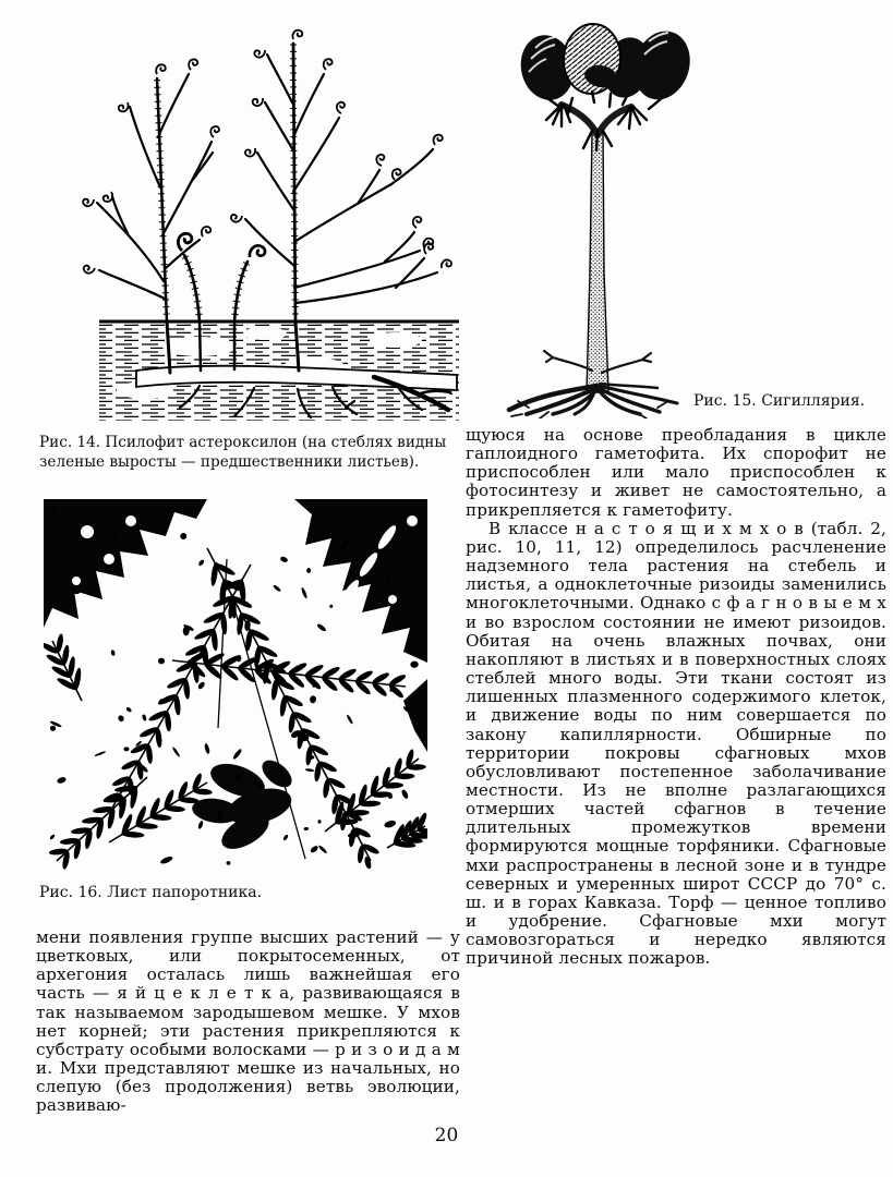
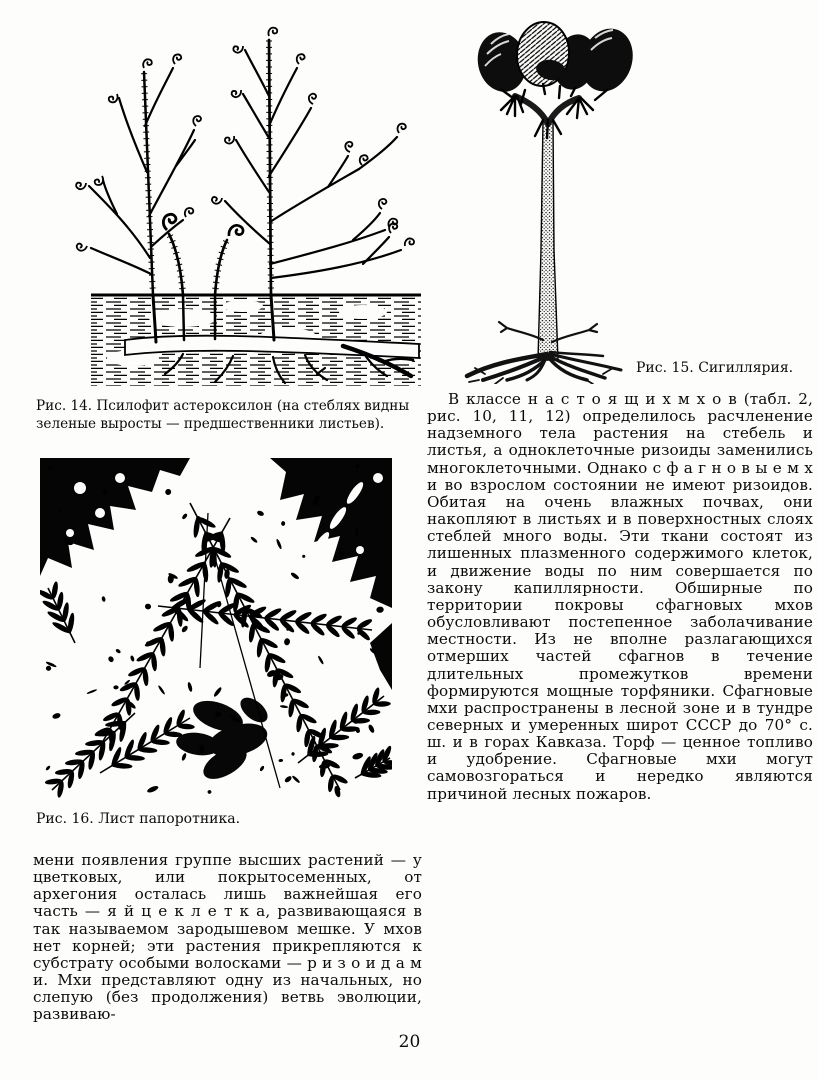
  Рис. 14. Псилофит астероксилон (на стеблях видны зеленые выросты — предшественники листьев).
  Рис. 15. Сигиллярия.
  Рис. 16. Лист папоротника.
- щуюся на основе преобладания в цикле гаплоидного гаметофита. Их спорофит не приспособлен или мало приспособлен к фотосинтезу и живет не самостоятельно, а прикрепляется к гаметофиту.
  В классе н а с т о я щ и х м х о в (табл. 2, рис. 10, 11, 12) определилось расчленение надземного тела растения на стебель и листья, а одноклеточные ризоиды заменились многоклеточными. Однако с ф а г н о в ы е м х и во взрослом состоянии не имеют ризоидов. Обитая на очень влажных почвах, они накопляют в листьях и в поверхностных слоях стеблей много воды. Эти ткани состоят из лишенных плазменного содержимого клеток, и движение воды по ним совершается по закону капиллярности. Обширные по территории покровы сфагновых мхов обусловливают постепенное заболачивание местности. Из не вполне разлагающихся отмерших частей сфагнов в течение длительных промежутков времени формируются мощные торфяники. Сфагновые мхи распространены в лесной зоне и в тундре северных и умеренных широт СССР до 70° с. ш. и в горах Кавказа. Торф — ценное топливо и удобрение. Сфагновые мхи могут самовозгораться и нередко являются причиной лесных пожаров.
- мени появления группе высших растений — у цветковых, или покрытосеменных, от архегония осталась лишь важнейшая его часть — я й ц е к л е т к а, развивающаяся в так называемом зародышевом мешке. У мхов нет корней; эти растения прикрепляются к субстрату особыми волосками — р и з о и д а м и. Мхи представляют мешке из начальных, но слепую (без продолжения) ветвь эволюции, развиваю-
+ мени появления группе высших растений — у цветковых, или покрытосеменных, от архегония осталась лишь важнейшая его часть — я й ц е к л е т к а, развивающаяся в так называемом зародышевом мешке. У мхов нет корней; эти растения прикрепляются к субстрату особыми волосками — р и з о и д а м и. Мхи представляют одну из начальных, но слепую (без продолжения) ветвь эволюции, развиваю-
  20
